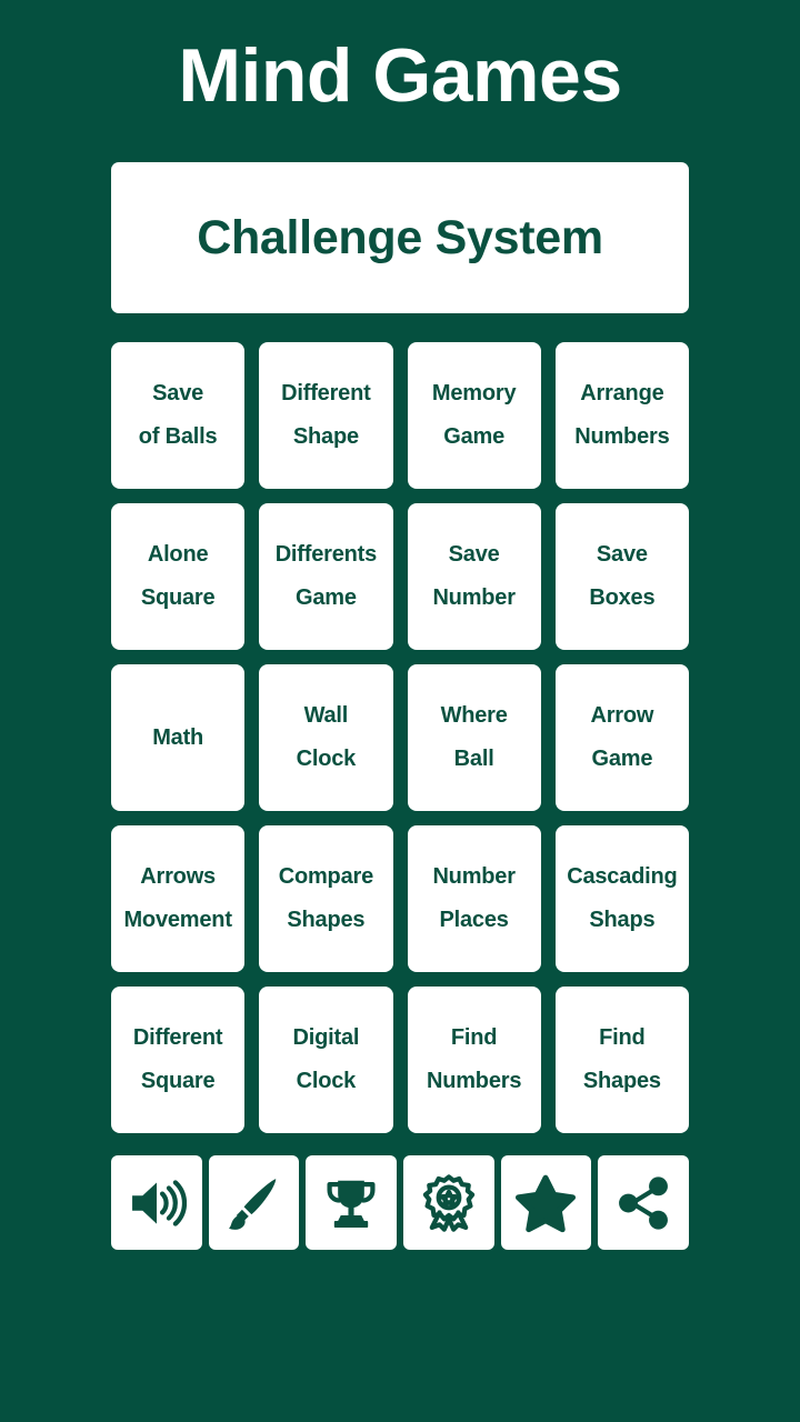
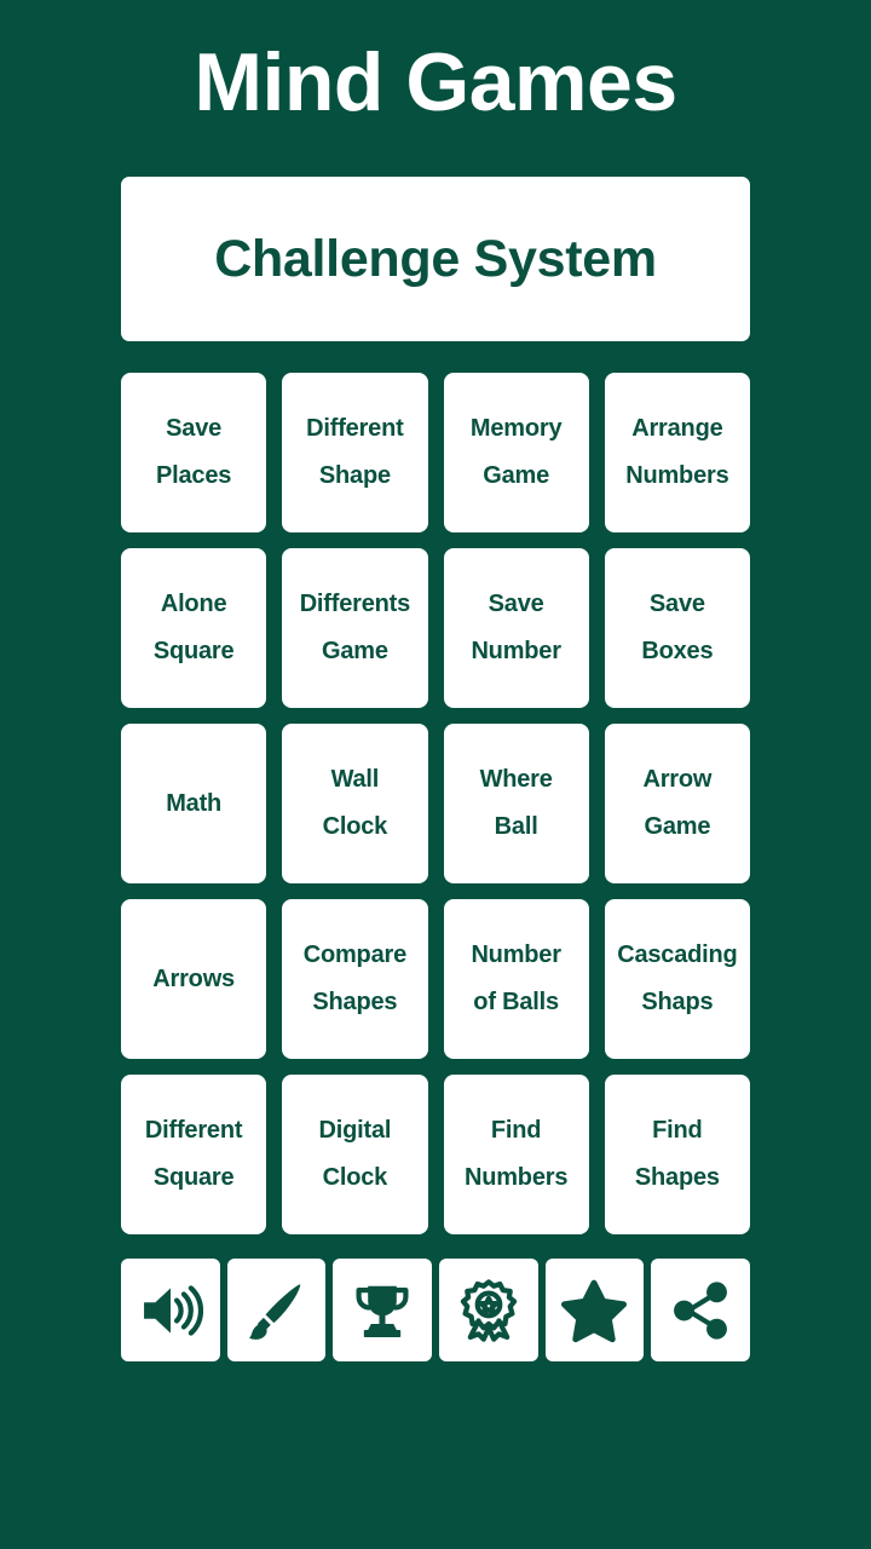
  Mind Games
  Challenge System
  Save
- of Balls
+ Places
  Different
  Shape
  Memory
  Game
  Arrange
  Numbers
  Alone
  Square
  Differents
  Game
  Save
  Number
  Save
  Boxes
  Math
  Wall
  Clock
  Where
  Ball
  Arrow
  Game
  Arrows
- Movement
  Compare
  Shapes
  Number
- Places
+ of Balls
  Cascading
  Shaps
  Different
  Square
  Digital
  Clock
  Find
  Numbers
  Find
  Shapes
